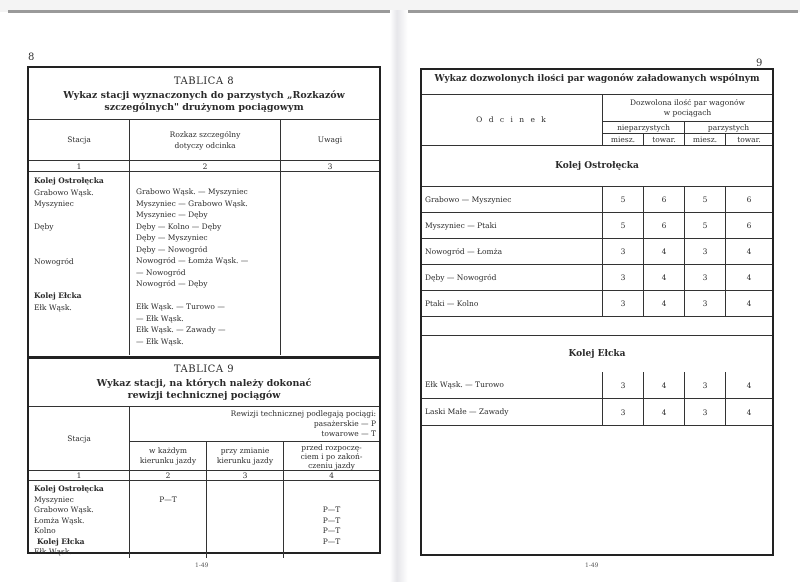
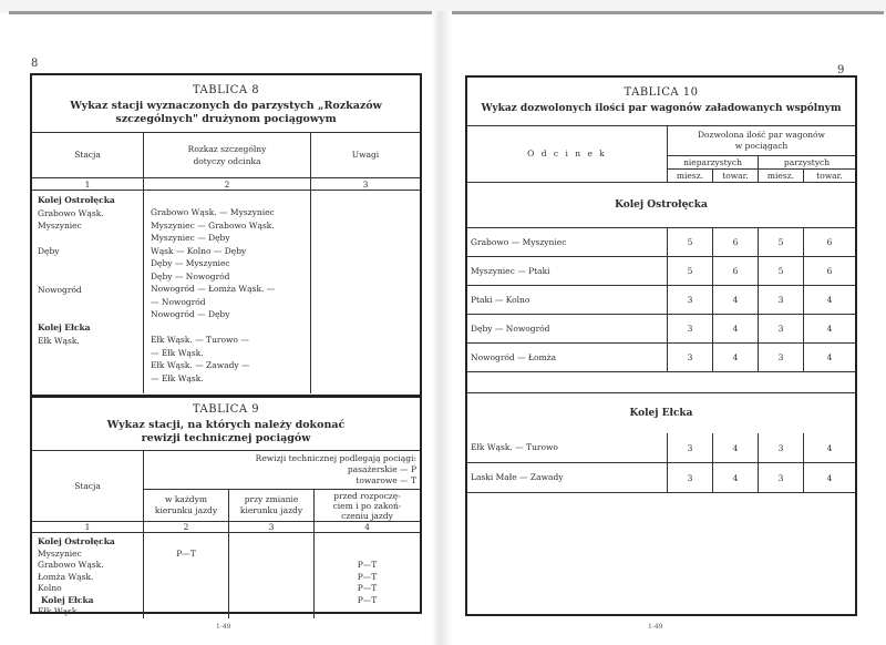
  8
  TABLICA 8
  Wykaz stacji wyznaczonych do parzystych „Rozkazów
  szczególnych" drużynom pociągowym
  Stacja	Rozkaz szczególny dotyczy odcinka	Uwagi
  1	2	3
- Kolej Ostrołęcka Grabowo Wąsk. Myszyniec Dęby Nowogród Kolej Ełcka Ełk Wąsk.	Grabowo Wąsk. — Myszyniec Myszyniec — Grabowo Wąsk. Myszyniec — Dęby Dęby — Kolno — Dęby Dęby — Myszyniec Dęby — Nowogród Nowogród — Łomża Wąsk. — — Nowogród Nowogród — Dęby Ełk Wąsk. — Turowo — — Ełk Wąsk. Ełk Wąsk. — Zawady — — Ełk Wąsk.
+ Kolej Ostrołęcka Grabowo Wąsk. Myszyniec Dęby Nowogród Kolej Ełcka Ełk Wąsk.	Grabowo Wąsk. — Myszyniec Myszyniec — Grabowo Wąsk. Myszyniec — Dęby Wąsk — Kolno — Dęby Dęby — Myszyniec Dęby — Nowogród Nowogród — Łomża Wąsk. — — Nowogród Nowogród — Dęby Ełk Wąsk. — Turowo — — Ełk Wąsk. Ełk Wąsk. — Zawady — — Ełk Wąsk.
  TABLICA 9
  Wykaz stacji, na których należy dokonać
  rewizji technicznej pociągów
  Stacja	Rewizji technicznej podlegają pociągi: pasażerskie — P towarowe — T
  w każdym kierunku jazdy	przy zmianie kierunku jazdy	przed rozpoczę- ciem i po zakoń- czeniu jazdy
  1	2	3	4
  Kolej Ostrołęcka Myszyniec Grabowo Wąsk. Łomża Wąsk. Kolno Kolej Ełcka Ełk Wąsk.	P—T		P—T P—T P—T P—T
  9
+ TABLICA 10
  Wykaz dozwolonych ilości par wagonów załadowanych wspólnym
  O d c i n e k	Dozwolona ilość par wagonów w pociągach
  nieparzystych	parzystych
  miesz.	towar.	miesz.	towar.
  Kolej Ostrołęcka
  Grabowo — Myszyniec	5	6	5	6
  Myszyniec — Ptaki	5	6	5	6
- Nowogród — Łomża	3	4	3	4
+ Ptaki — Kolno	3	4	3	4
  Dęby — Nowogród	3	4	3	4
- Ptaki — Kolno	3	4	3	4
+ Nowogród — Łomża	3	4	3	4
  Kolej Ełcka
  Ełk Wąsk. — Turowo	3	4	3	4
  Laski Małe — Zawady	3	4	3	4
